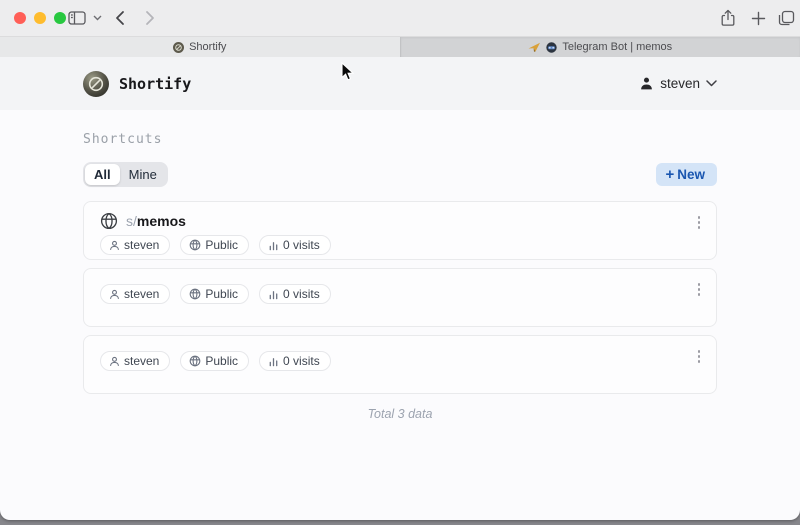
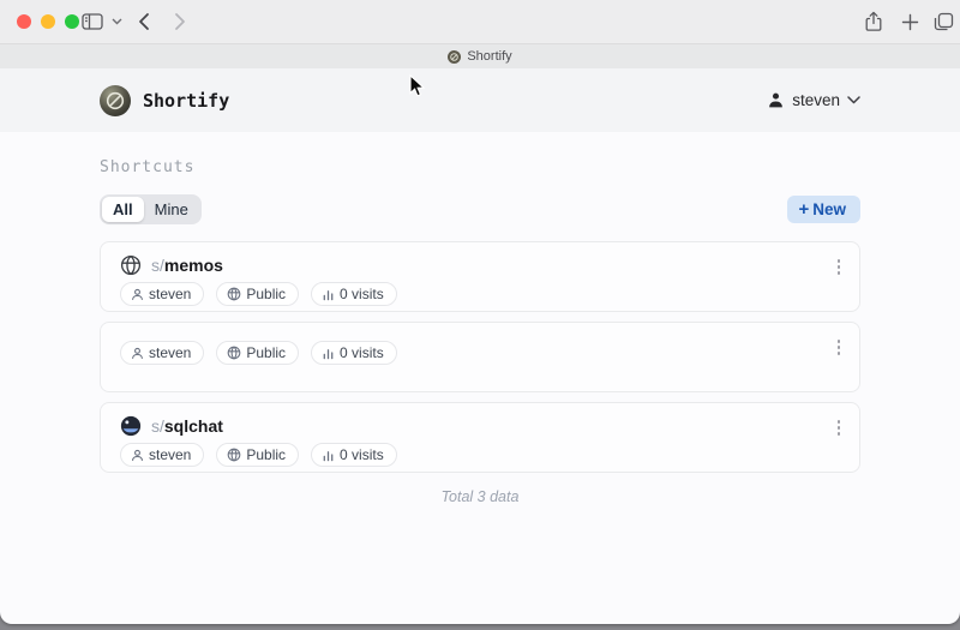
  Shortify
- Telegram Bot | memos
  Shortify
  steven
  Shortcuts
  All
  Mine
  +
  New
  s/memos
  steven
  Public
  0 visits
  steven
  Public
  0 visits
+ s/sqlchat
  steven
  Public
  0 visits
  Total 3 data
